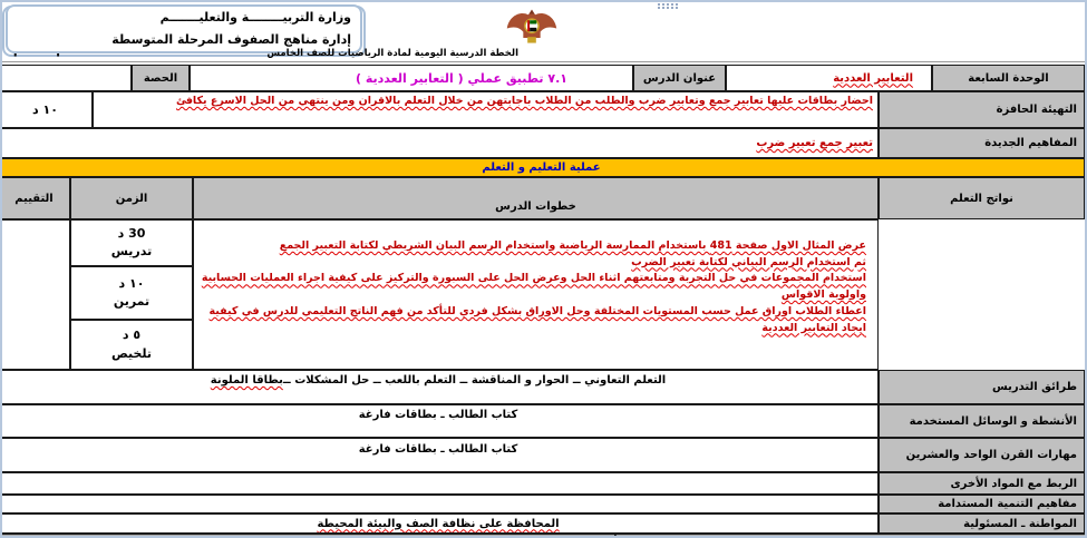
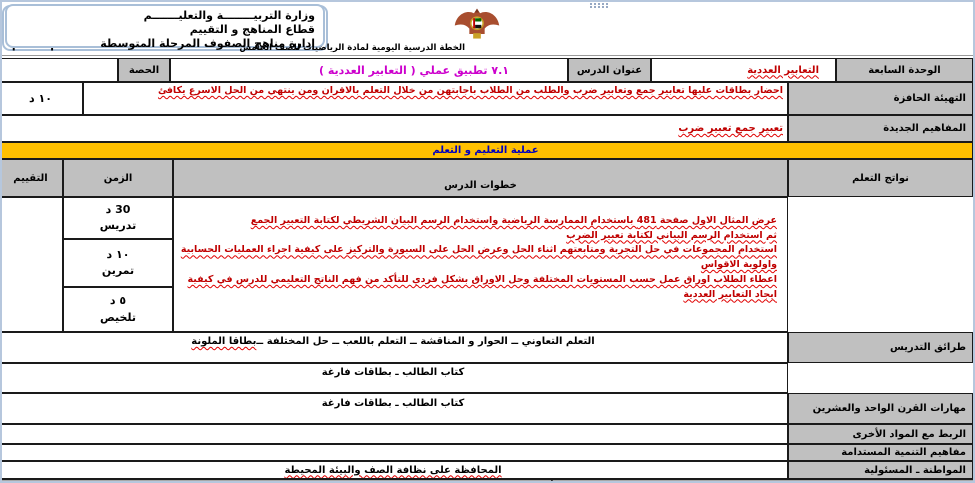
  وزارة التربيــــــــة والتعليـــــــم
+ قطاع المناهج و التقييم
  إدارة مناهج الصفوف المرحلة المتوسطة
  الخطة الدرسية اليومية لمادة الرياضيات للصف الخامس
  الوحدة السابعة
  التعابير العددية
  عنوان الدرس
  ٧.١ تطبيق عملي ( التعابير العددية )
  الحصة
  التهيئة الحافزة
  احضار بطاقات عليها تعابير جمع وتعابير ضرب والطلب من الطلاب باجابتهن من خلال التعلم بالاقران ومن ينتهي من الحل الاسرع يكافئ
  ١٠ د
  المفاهيم الجديدة
  تعبير جمع تعبير ضرب
  عملية التعليم و التعلم
  نواتج التعلم
  خطوات الدرس
  الزمن
  التقييم
  عرض المثال الاول صفحة 481 باستخدام الممارسة الرياضية واستخدام الرسم البيان الشريطي لكتابة التعبير الجمع
  ثم استخدام الرسم البياني لكتابة تعبير الضرب
  استخدام المجموعات في حل التجربة ومتابعتهم اثناء الحل وعرض الحل على السبورة والتركيز على كيفية اجراء العمليات الحسابية واولوية الاقواس
  اعطاء الطلاب اوراق عمل حسب المستويات المختلفة وحل الاوراق بشكل فردي للتأكد من فهم الناتج التعليمي للدرس في كيفية ايجاد التعابير العددية
  30 د
  تدريس
  ١٠ د
  تمرين
  ٥ د
  تلخيص
  طرائق التدريس
- التعلم التعاوني ــ الحوار و المناقشة ــ التعلم باللعب ــ حل المشكلات ــ
+ التعلم التعاوني ــ الحوار و المناقشة ــ التعلم باللعب ــ حل المختلفة ــ
  بطاقا الملونة
- الأنشطة و الوسائل المستخدمة
  كتاب الطالب ـ بطاقات فارغة
  مهارات القرن الواحد والعشرين
  كتاب الطالب ـ بطاقات فارغة
  الربط مع المواد الأخرى
  مفاهيم التنمية المستدامة
  المواطنة ـ المسئولية
  المحافظة على نظافة الصف والبيئة المحيطة
